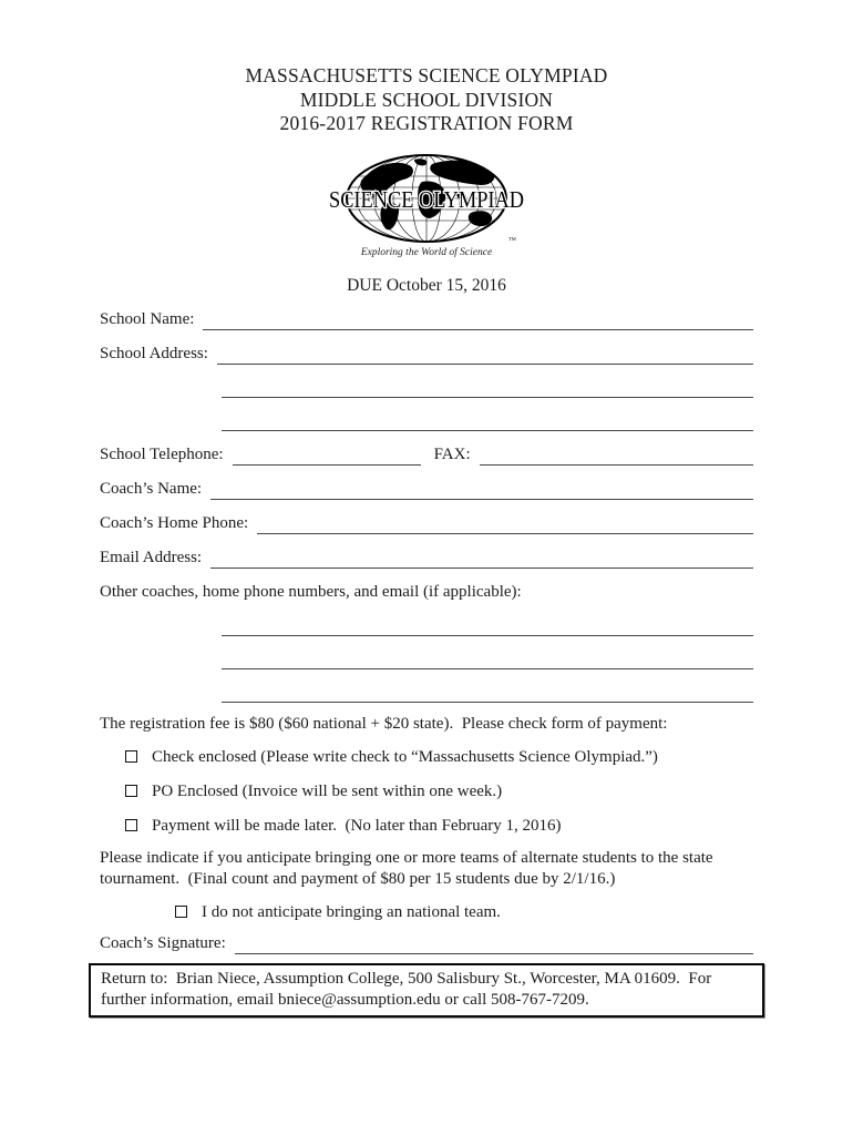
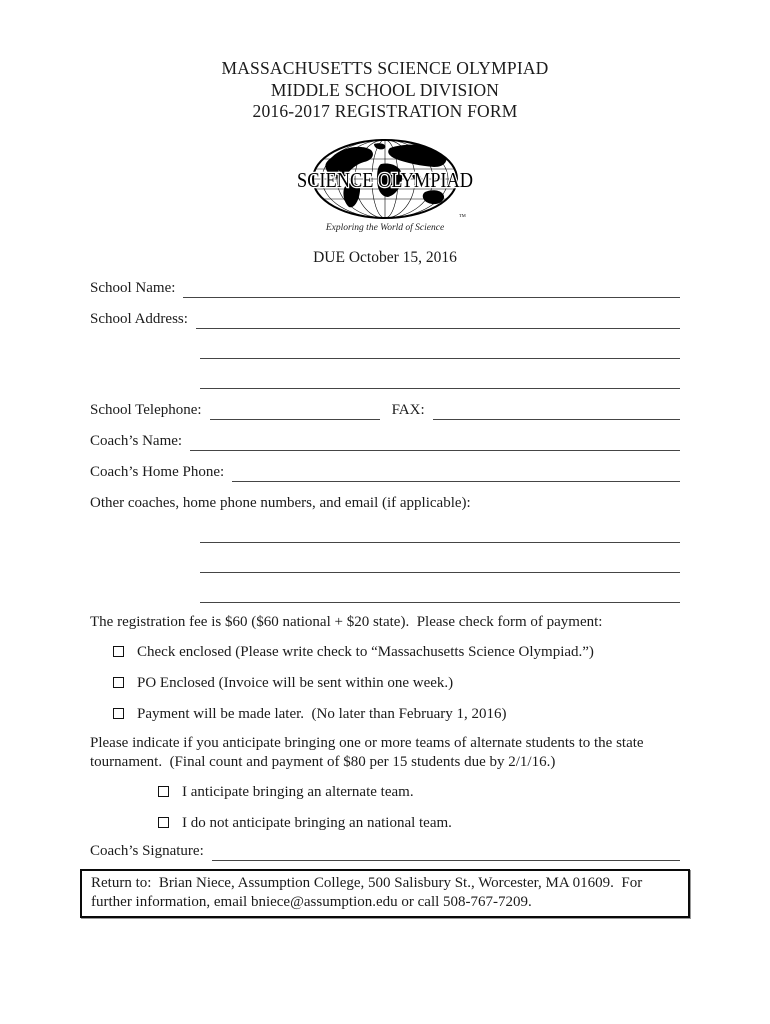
  MASSACHUSETTS SCIENCE OLYMPIAD
  MIDDLE SCHOOL DIVISION
  2016-2017 REGISTRATION FORM
  SCIENCE OLYMPIAD
  Exploring the World of Science
  DUE October 15, 2016
  School Name:
  School Address:
  School Telephone:
  FAX:
  Coach’s Name:
  Coach’s Home Phone:
- Email Address:
  Other coaches, home phone numbers, and email (if applicable):
- The registration fee is $80 ($60 national + $20 state). Please check form of payment:
+ The registration fee is $60 ($60 national + $20 state). Please check form of payment:
  Check enclosed (Please write check to “Massachusetts Science Olympiad.”)
  PO Enclosed (Invoice will be sent within one week.)
  Payment will be made later. (No later than February 1, 2016)
  Please indicate if you anticipate bringing one or more teams of alternate students to the state tournament. (Final count and payment of $80 per 15 students due by 2/1/16.)
+ I anticipate bringing an alternate team.
  I do not anticipate bringing an national team.
  Coach’s Signature:
  Return to: Brian Niece, Assumption College, 500 Salisbury St., Worcester, MA 01609. For further information, email bniece@assumption.edu or call 508-767-7209.
